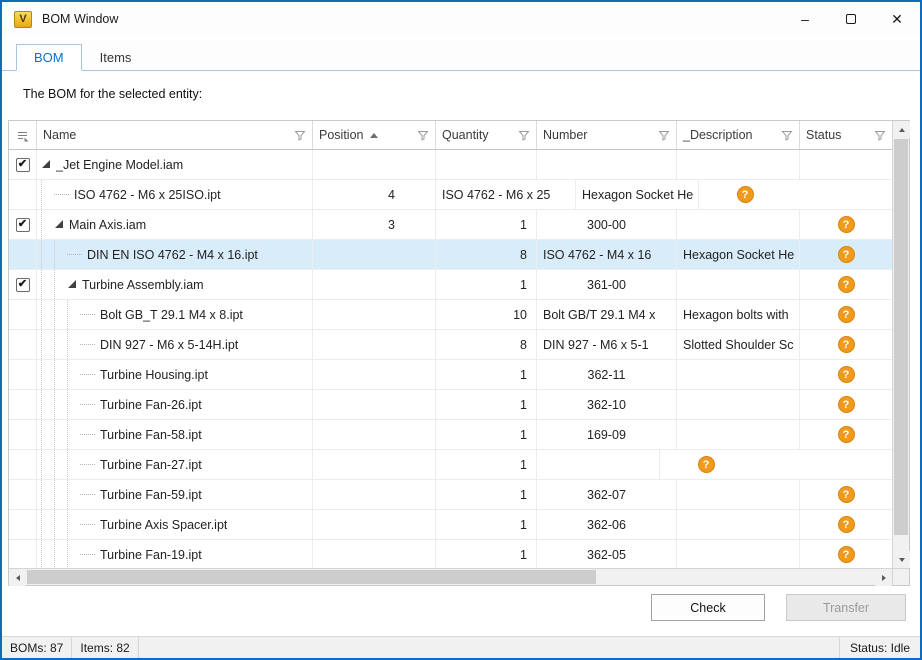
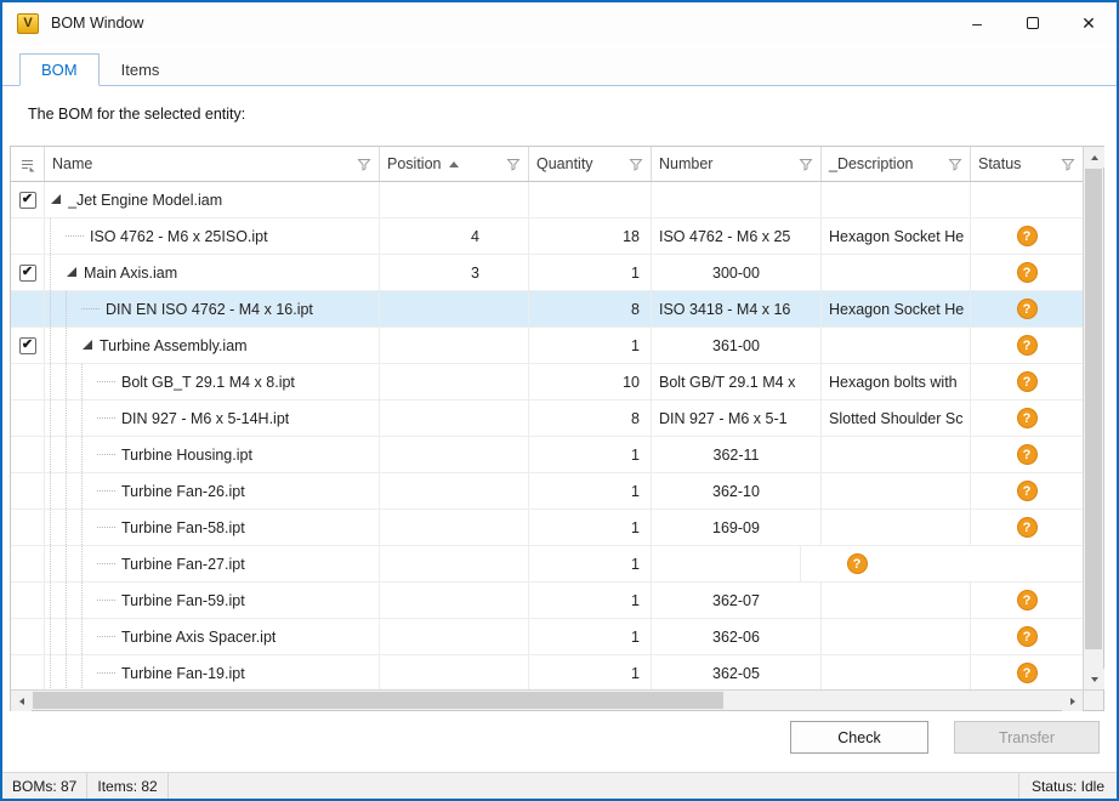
  V
  BOM Window
  –
  ✕
  BOM
  Items
  The BOM for the selected entity:
  Name
  Position
  Quantity
  Number
  _Description
  Status
  ✔
  _Jet Engine Model.iam
  ISO 4762 - M6 x 25ISO.ipt
  4
+ 18
  ISO 4762 - M6 x 25
  Hexagon Socket He
  ?
  ✔
  Main Axis.iam
  3
  1
  300-00
  ?
  DIN EN ISO 4762 - M4 x 16.ipt
  8
- ISO 4762 - M4 x 16
+ ISO 3418 - M4 x 16
  Hexagon Socket He
  ?
  ✔
  Turbine Assembly.iam
  1
  361-00
  ?
  Bolt GB_T 29.1 M4 x 8.ipt
  10
  Bolt GB/T 29.1 M4 x
  Hexagon bolts with
  ?
  DIN 927 - M6 x 5-14H.ipt
  8
  DIN 927 - M6 x 5-1
  Slotted Shoulder Sc
  ?
  Turbine Housing.ipt
  1
  362-11
  ?
  Turbine Fan-26.ipt
  1
  362-10
  ?
  Turbine Fan-58.ipt
  1
  169-09
  ?
  Turbine Fan-27.ipt
  1
  ?
  Turbine Fan-59.ipt
  1
  362-07
  ?
  Turbine Axis Spacer.ipt
  1
  362-06
  ?
  Turbine Fan-19.ipt
  1
  362-05
  ?
  Check
  Transfer
  BOMs: 87
  Items: 82
  Status: Idle
